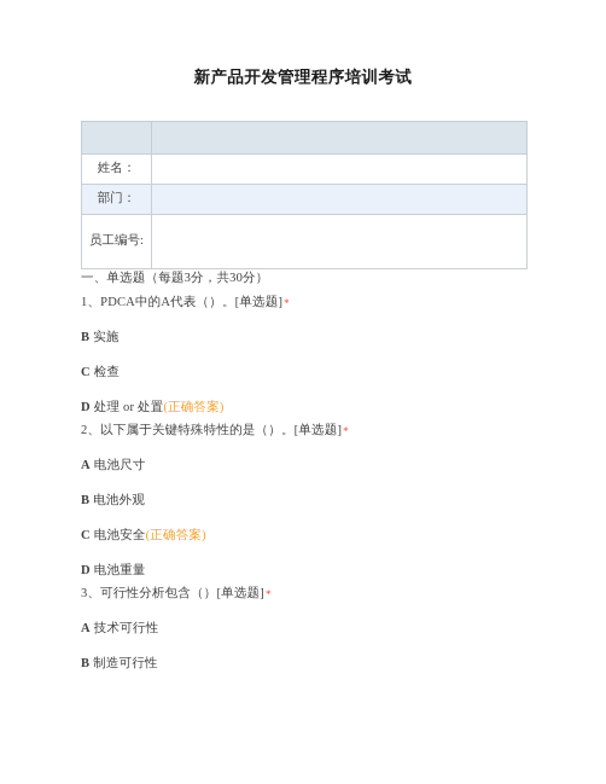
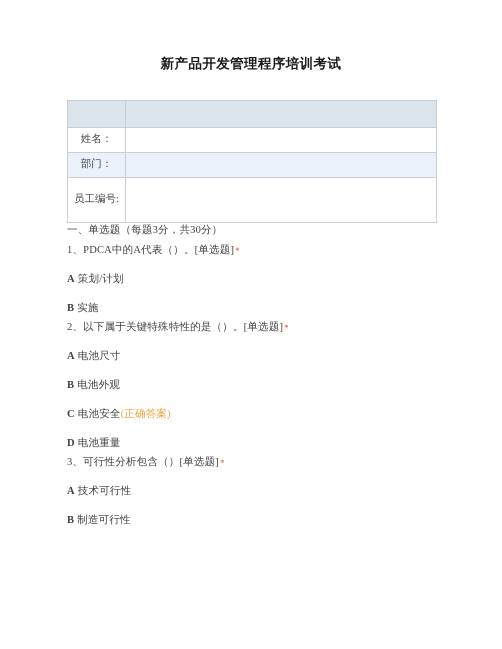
  新产品开发管理程序培训考试
  姓名：
  部门：
  员工编号:
  一、单选题（每题3分，共30分）
  1、PDCA中的A代表（）。[单选题]*
+ A 策划/计划
  B 实施
- C 检查
- D 处理 or 处置(正确答案)
  2、以下属于关键特殊特性的是（）。[单选题]*
  A 电池尺寸
  B 电池外观
  C 电池安全(正确答案)
  D 电池重量
  3、可行性分析包含（）[单选题]*
  A 技术可行性
  B 制造可行性
